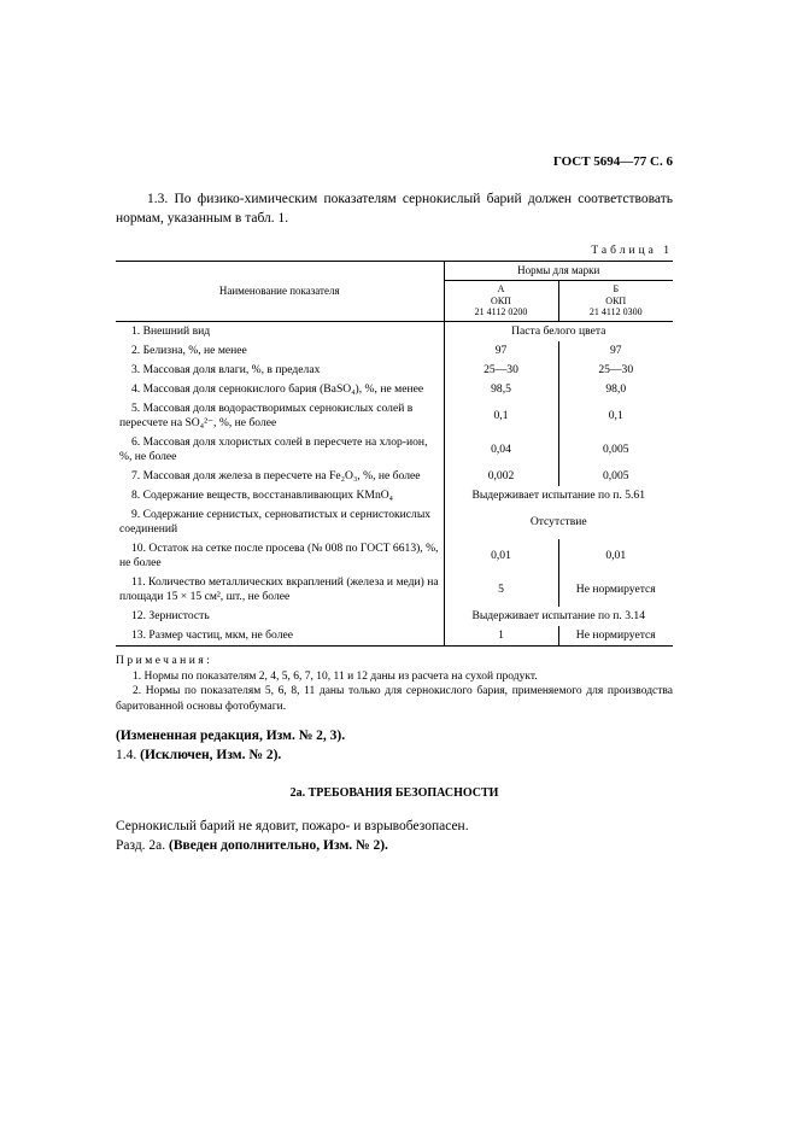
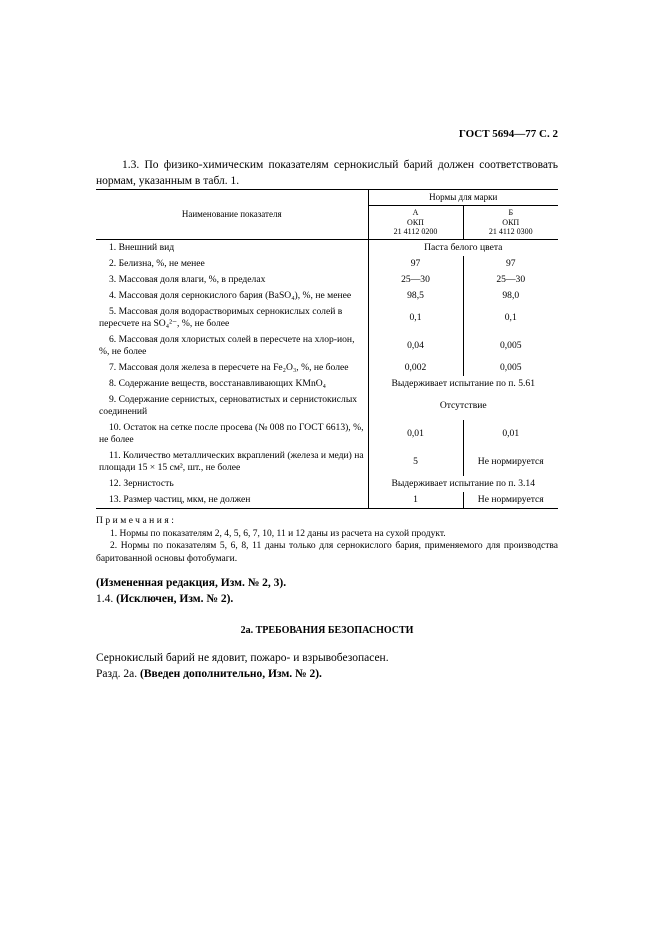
- ГОСТ 5694—77 С. 6
+ ГОСТ 5694—77 С. 2
  1.3. По физико-химическим показателям сернокислый барий должен соответствовать нормам, указанным в табл. 1.
- Таблица 1
  Наименование показателя	Нормы для марки
  А ОКП 21 4112 0200	Б ОКП 21 4112 0300
  1. Внешний вид	Паста белого цвета
  2. Белизна, %, не менее	97	97
  3. Массовая доля влаги, %, в пределах	25—30	25—30
  4. Массовая доля сернокислого бария (BaSO₄), %, не менее	98,5	98,0
  5. Массовая доля водорастворимых сернокислых солей в пересчете на SO₄²⁻, %, не более	0,1	0,1
  6. Массовая доля хлористых солей в пересчете на хлор-ион, %, не более	0,04	0,005
  7. Массовая доля железа в пересчете на Fe₂O₃, %, не более	0,002	0,005
  8. Содержание веществ, восстанавливающих KMnO₄	Выдерживает испытание по п. 5.61
  9. Содержание сернистых, серноватистых и сернистокислых соединений	Отсутствие
  10. Остаток на сетке после просева (№ 008 по ГОСТ 6613), %, не более	0,01	0,01
  11. Количество металлических вкраплений (железа и меди) на площади 15 × 15 см², шт., не более	5	Не нормируется
  12. Зернистость	Выдерживает испытание по п. 3.14
- 13. Размер частиц, мкм, не более	1	Не нормируется
+ 13. Размер частиц, мкм, не должен	1	Не нормируется
  Примечания:
  1. Нормы по показателям 2, 4, 5, 6, 7, 10, 11 и 12 даны из расчета на сухой продукт.
  2. Нормы по показателям 5, 6, 8, 11 даны только для сернокислого бария, применяемого для производства баритованной основы фотобумаги.
  (Измененная редакция, Изм. № 2, 3).
  1.4. (Исключен, Изм. № 2).
  2а. ТРЕБОВАНИЯ БЕЗОПАСНОСТИ
  Сернокислый барий не ядовит, пожаро- и взрывобезопасен.
  Разд. 2а. (Введен дополнительно, Изм. № 2).
